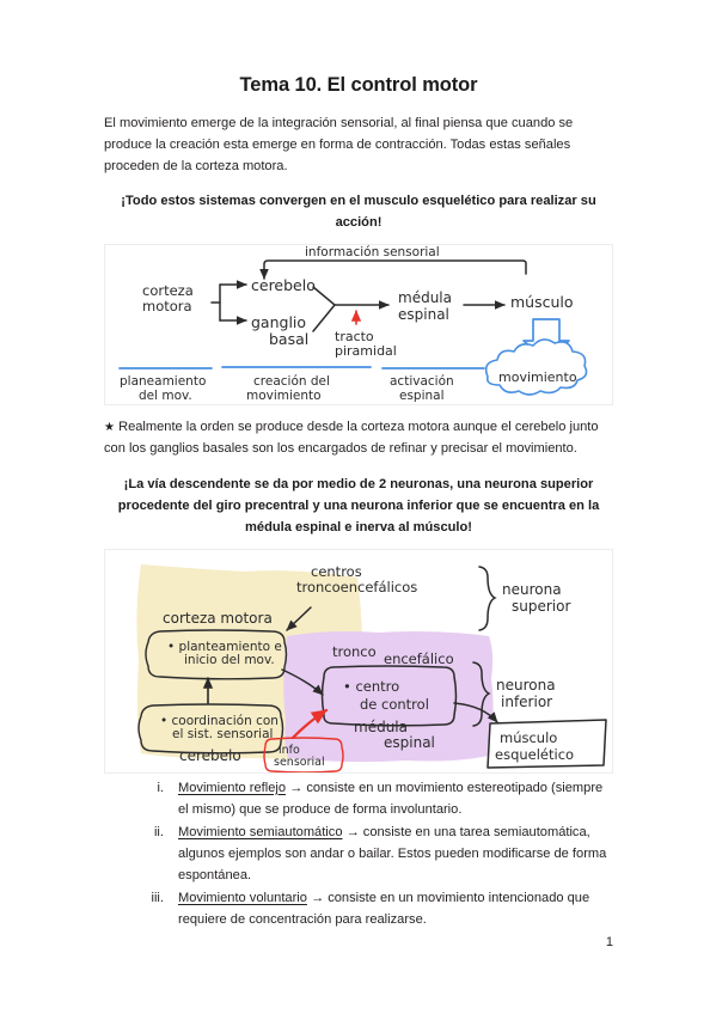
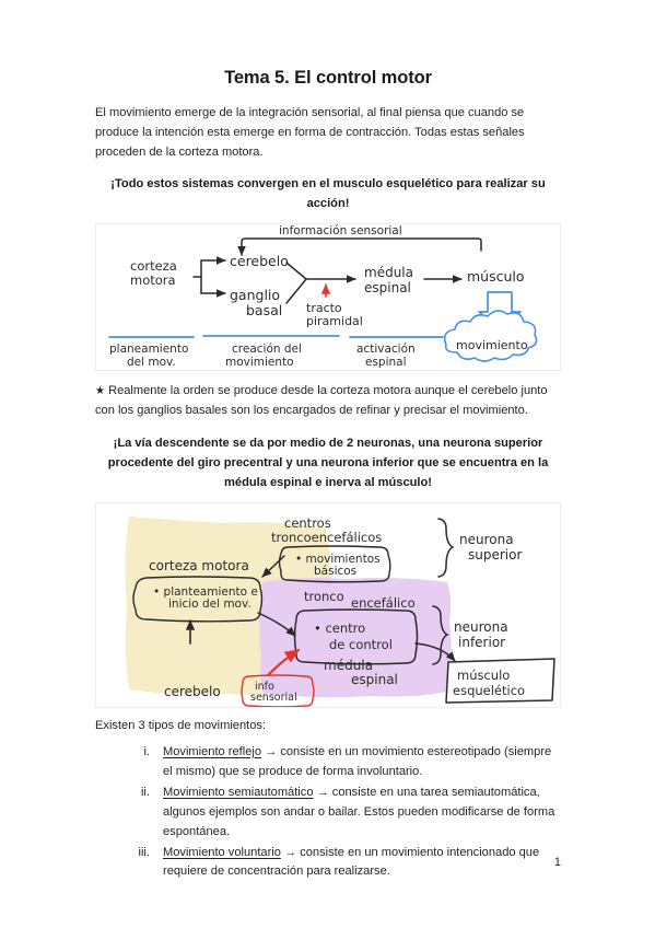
- Tema 10. El control motor
+ Tema 5. El control motor
- El movimiento emerge de la integración sensorial, al final piensa que cuando se produce la creación esta emerge en forma de contracción. Todas estas señales proceden de la corteza motora.
+ El movimiento emerge de la integración sensorial, al final piensa que cuando se produce la intención esta emerge en forma de contracción. Todas estas señales proceden de la corteza motora.
  ¡Todo estos sistemas convergen en el musculo esquelético para realizar su acción!
  información sensorial
  corteza
  motora
  cerebelo
  ganglio
  basal
  tracto
  piramidal
  médula
  espinal
  músculo
  movimiento
  planeamiento
  del mov.
  creación del
  movimiento
  activación
  espinal
  ★ Realmente la orden se produce desde la corteza motora aunque el cerebelo junto con los ganglios basales son los encargados de refinar y precisar el movimiento.
  ¡La vía descendente se da por medio de 2 neuronas, una neurona superior procedente del giro precentral y una neurona inferior que se encuentra en la médula espinal e inerva al músculo!
  centros
  troncoencefálicos
+ • movimientos
+ básicos
  corteza motora
  • planteamiento e
  inicio del mov.
- • coordinación con
- el sist. sensorial
  cerebelo
  tronco
  encefálico
  • centro
  de control
  médula
  espinal
  info
  sensorial
  neurona
  superior
  neurona
  inferior
  músculo
  esquelético
+ Existen 3 tipos de movimientos:
  Movimiento reflejo → consiste en un movimiento estereotipado (siempre el mismo) que se produce de forma involuntario.
  Movimiento semiautomático → consiste en una tarea semiautomática, algunos ejemplos son andar o bailar. Estos pueden modificarse de forma espontánea.
  Movimiento voluntario → consiste en un movimiento intencionado que requiere de concentración para realizarse.
  1
